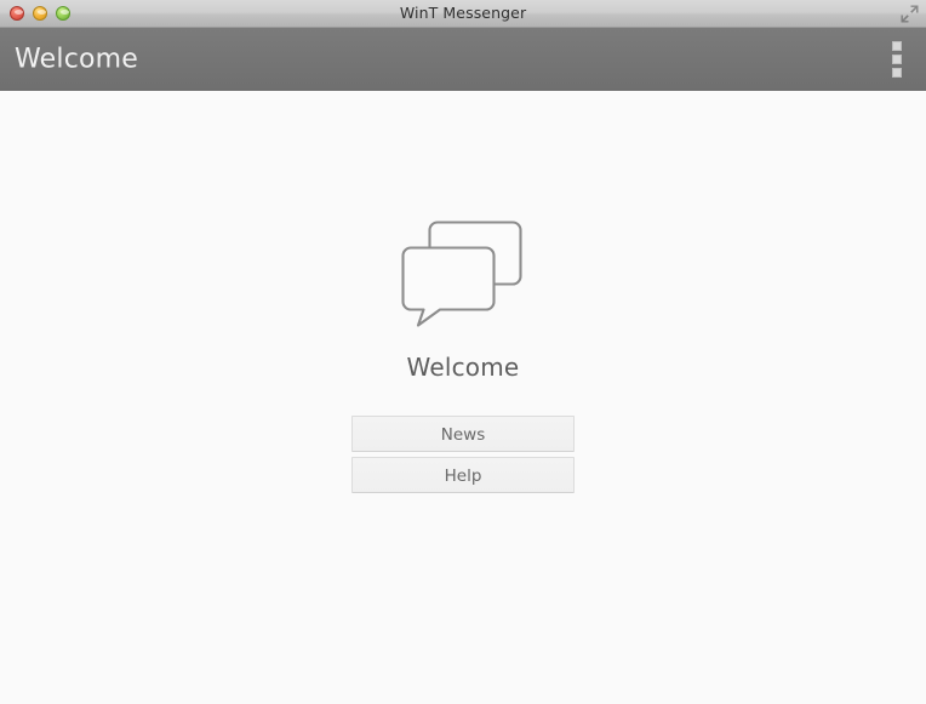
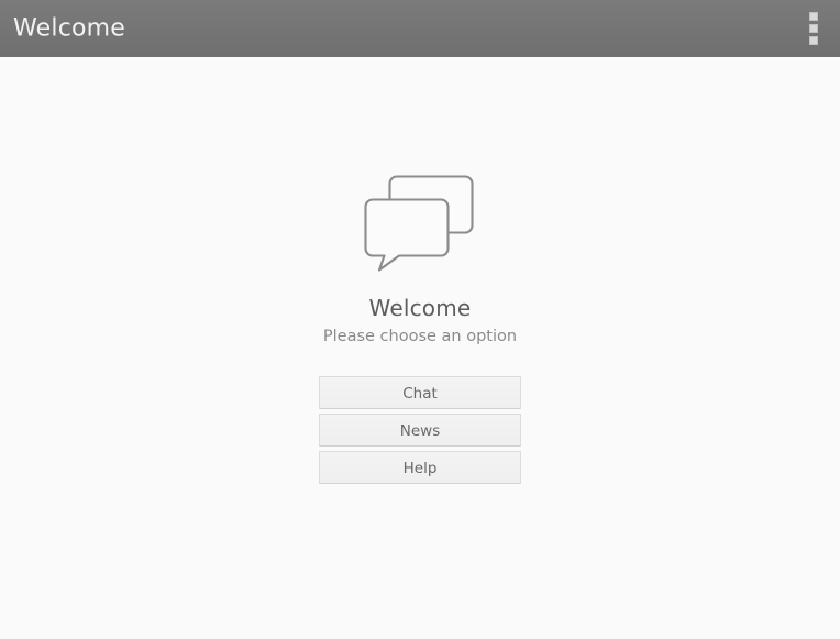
- WinT Messenger
  Welcome
  Welcome
+ Please choose an option
+ Chat
  News
  Help
